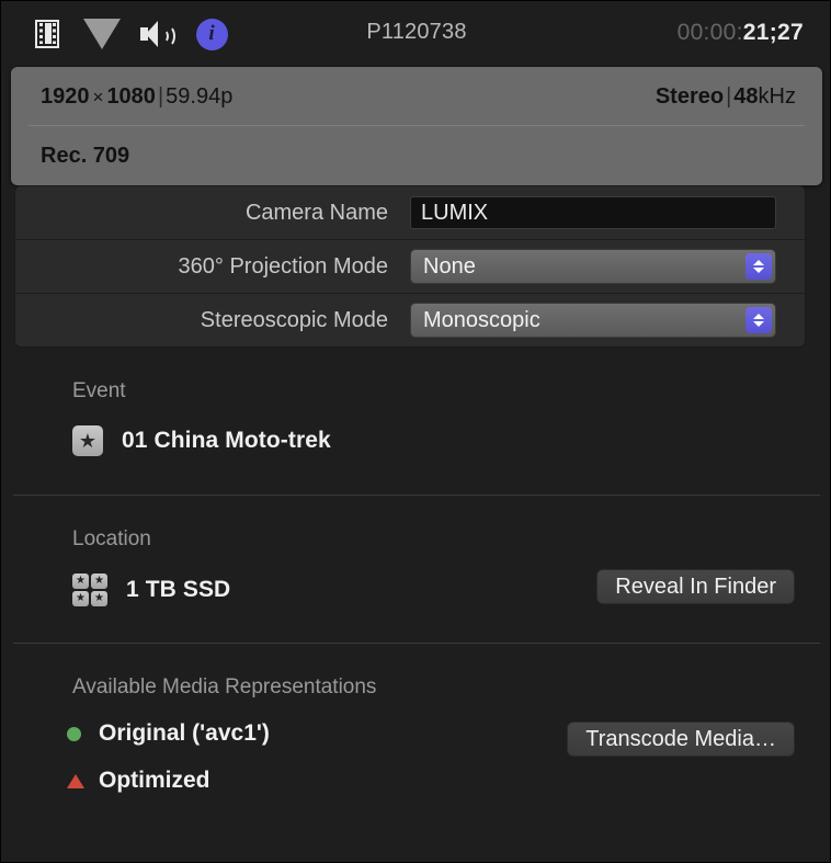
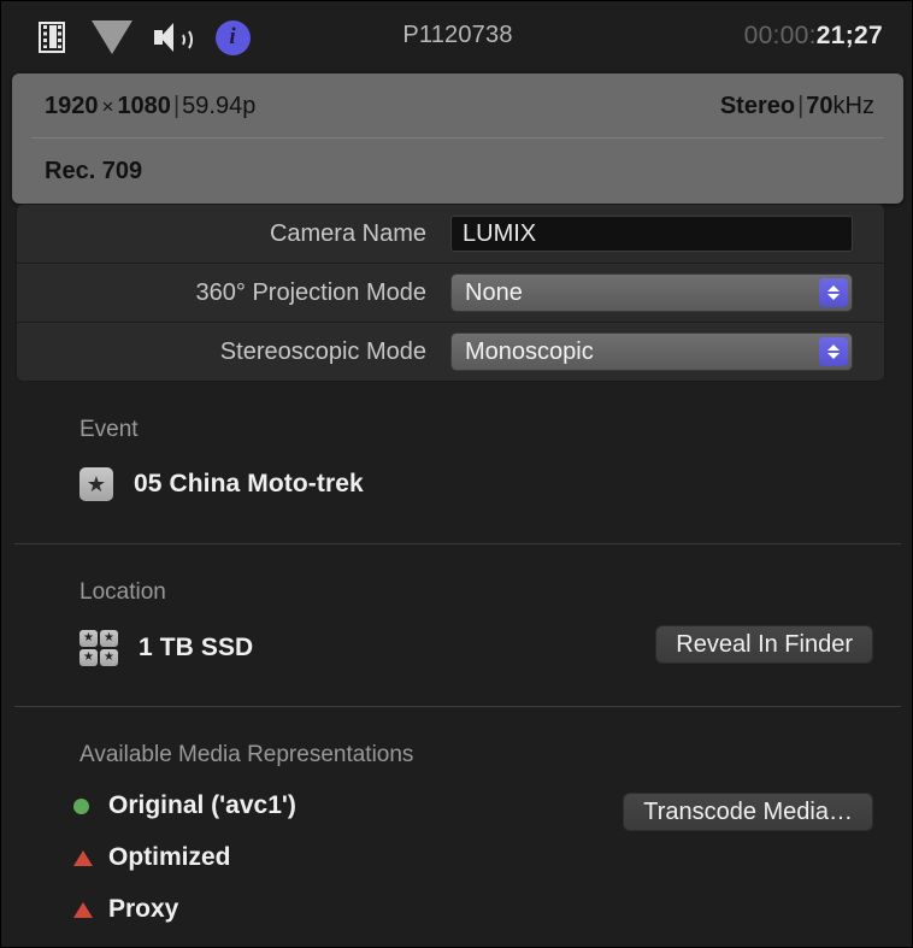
  i
  P1120738
  00:00:21;27
  1920 × 1080|59.94p
- Stereo|48kHz
+ Stereo|70kHz
  Rec. 709
  Camera Name
  LUMIX
  360° Projection Mode
  None
  Stereoscopic Mode
  Monoscopic
  Event
  ★
- 01 China Moto-trek
+ 05 China Moto-trek
  Location
  ★
  ★
  ★
  ★
  1 TB SSD
  Reveal In Finder
  Available Media Representations
  Original ('avc1')
  Optimized
+ Proxy
  Transcode Media…
